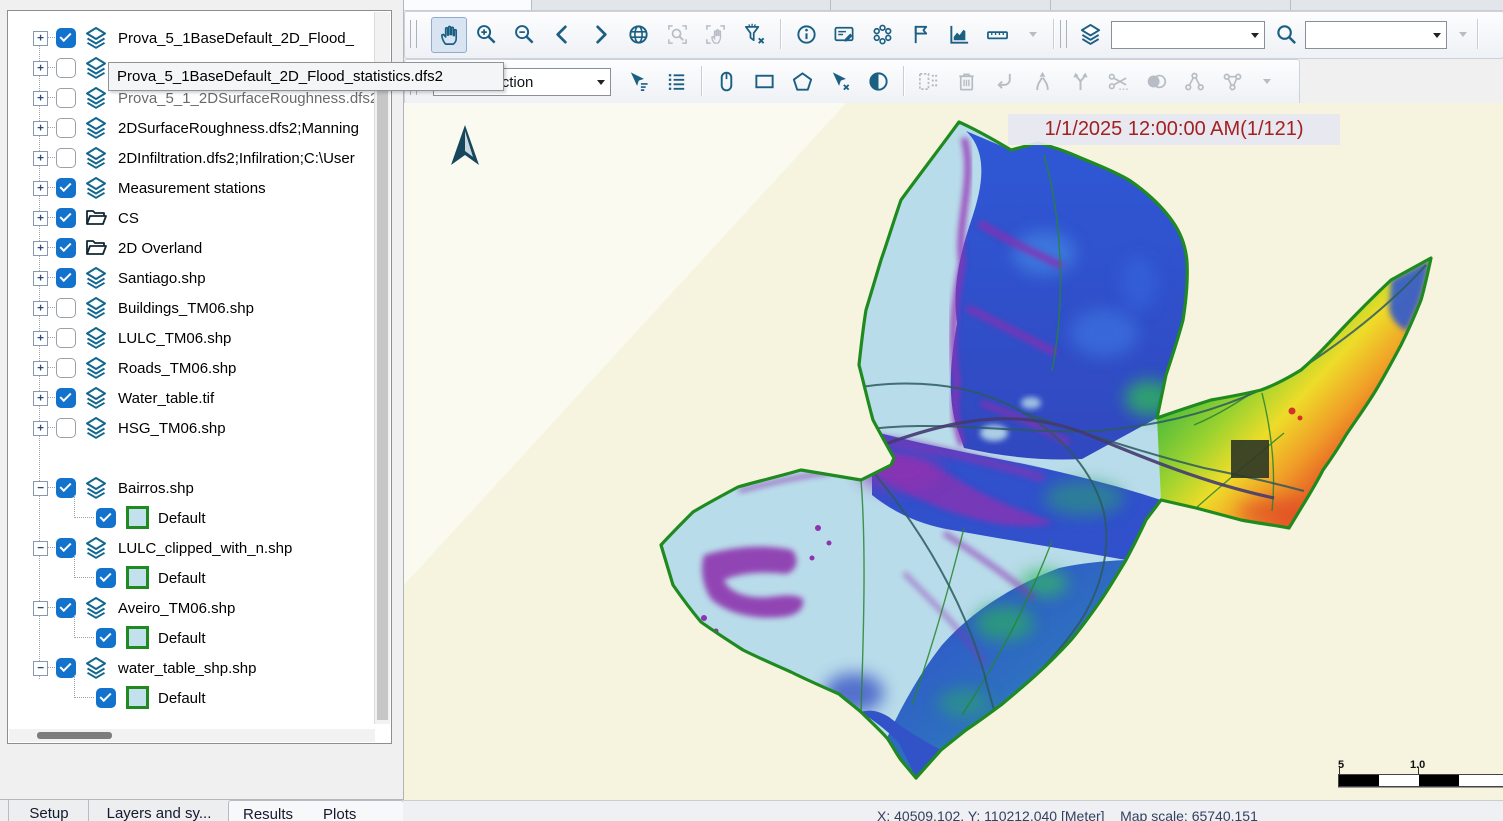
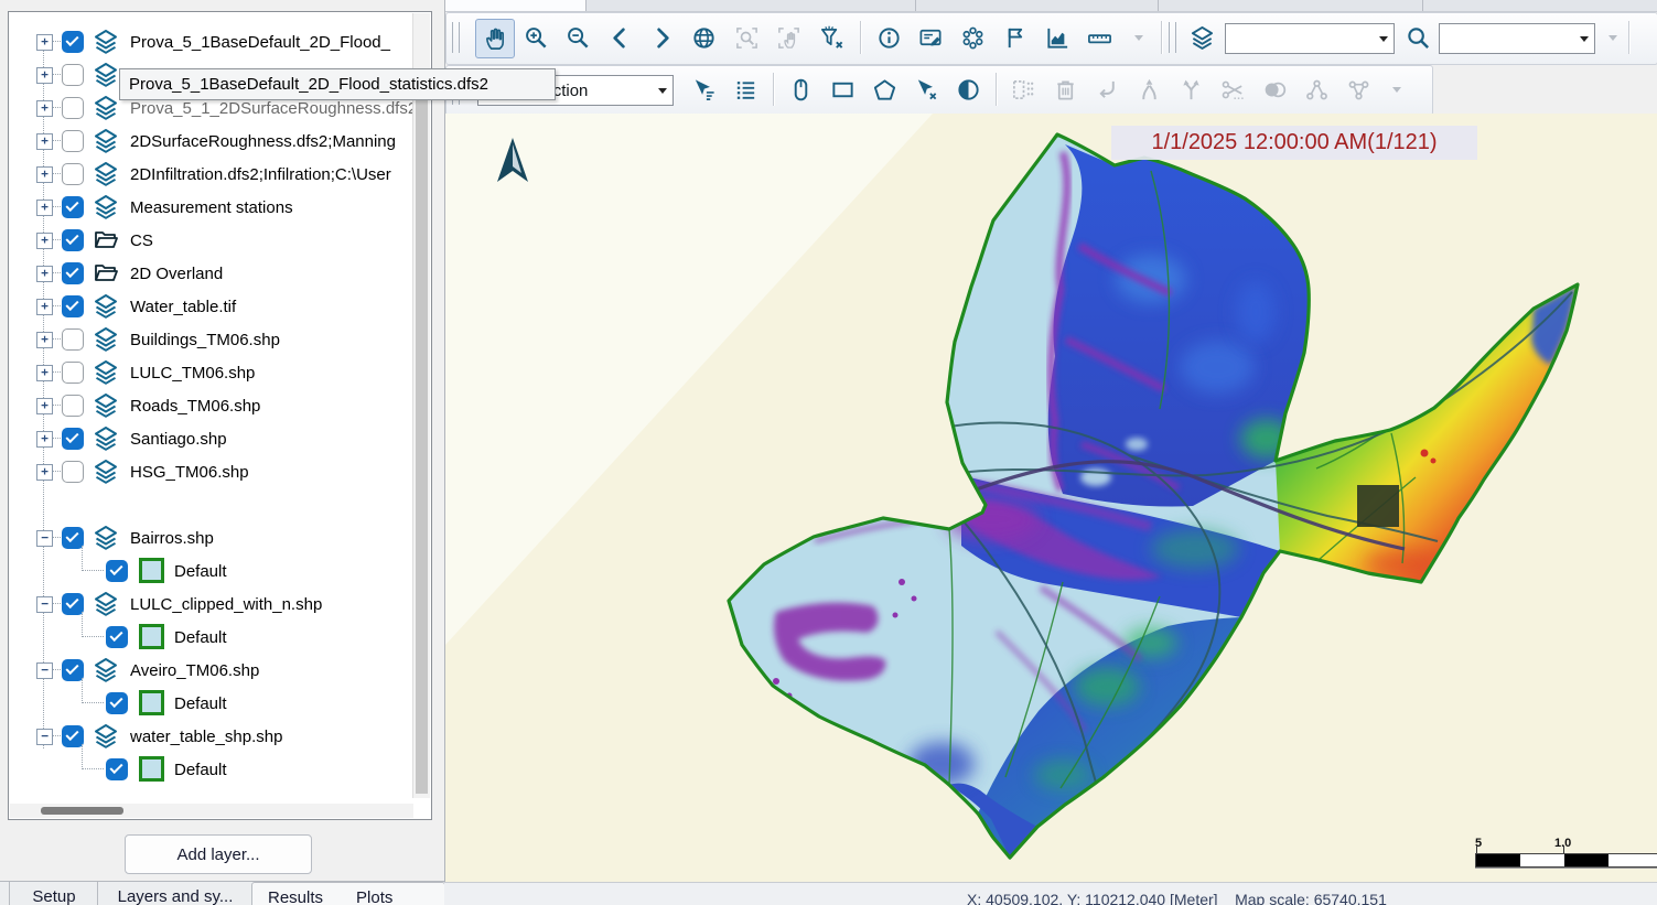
  Prova_5_1BaseDefault_2D_Flood_
  Prova_5_1_2DSurfaceRoughness.dfs
  2DSurfaceRoughness.dfs2;Manning
  2DInfiltration.dfs2;Infilration;C:\User
  Measurement stations
  CS
  2D Overland
- Santiago.shp
+ Water_table.tif
  Buildings_TM06.shp
  LULC_TM06.shp
  Roads_TM06.shp
- Water_table.tif
+ Santiago.shp
  HSG_TM06.shp
  Bairros.shp
  Default
  LULC_clipped_with_n.shp
  Default
  Aveiro_TM06.shp
  Default
  water_table_shp.shp
  Default
+ Add layer...
  Setup
  Layers and sy...
  Results
  Plots
  1/1/2025 12:00:00 AM(1/121)
  5
  1.0
  X: 40509.102, Y: 110212.040 [Meter] Map scale: 65740.151
  Prova_5_1BaseDefault_2D_Flood_statistics.dfs2
